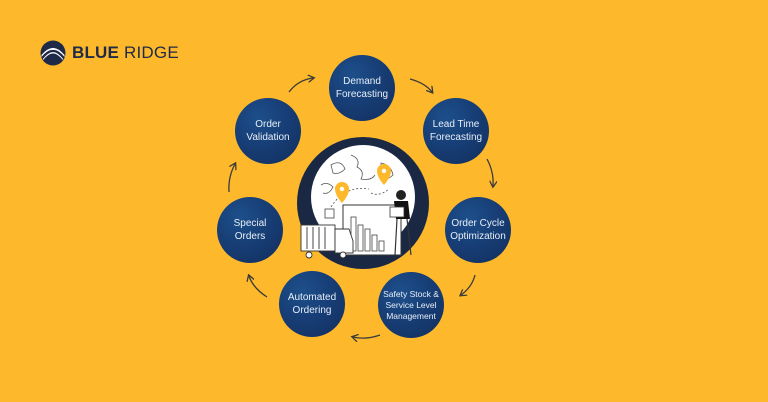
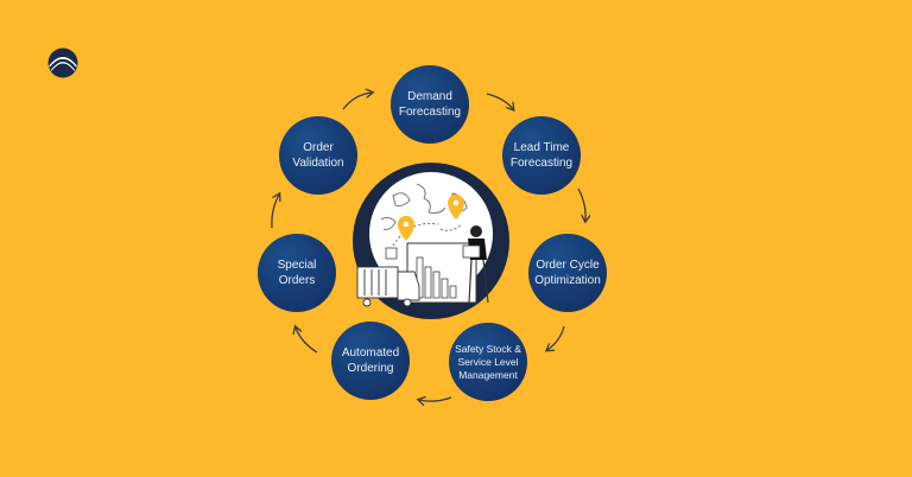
- BLUE RIDGE
  Demand
  Forecasting
  Lead Time
  Forecasting
  Order Cycle
  Optimization
  Safety Stock &
  Service Level
  Management
  Automated
  Ordering
  Special
  Orders
  Order
  Validation
